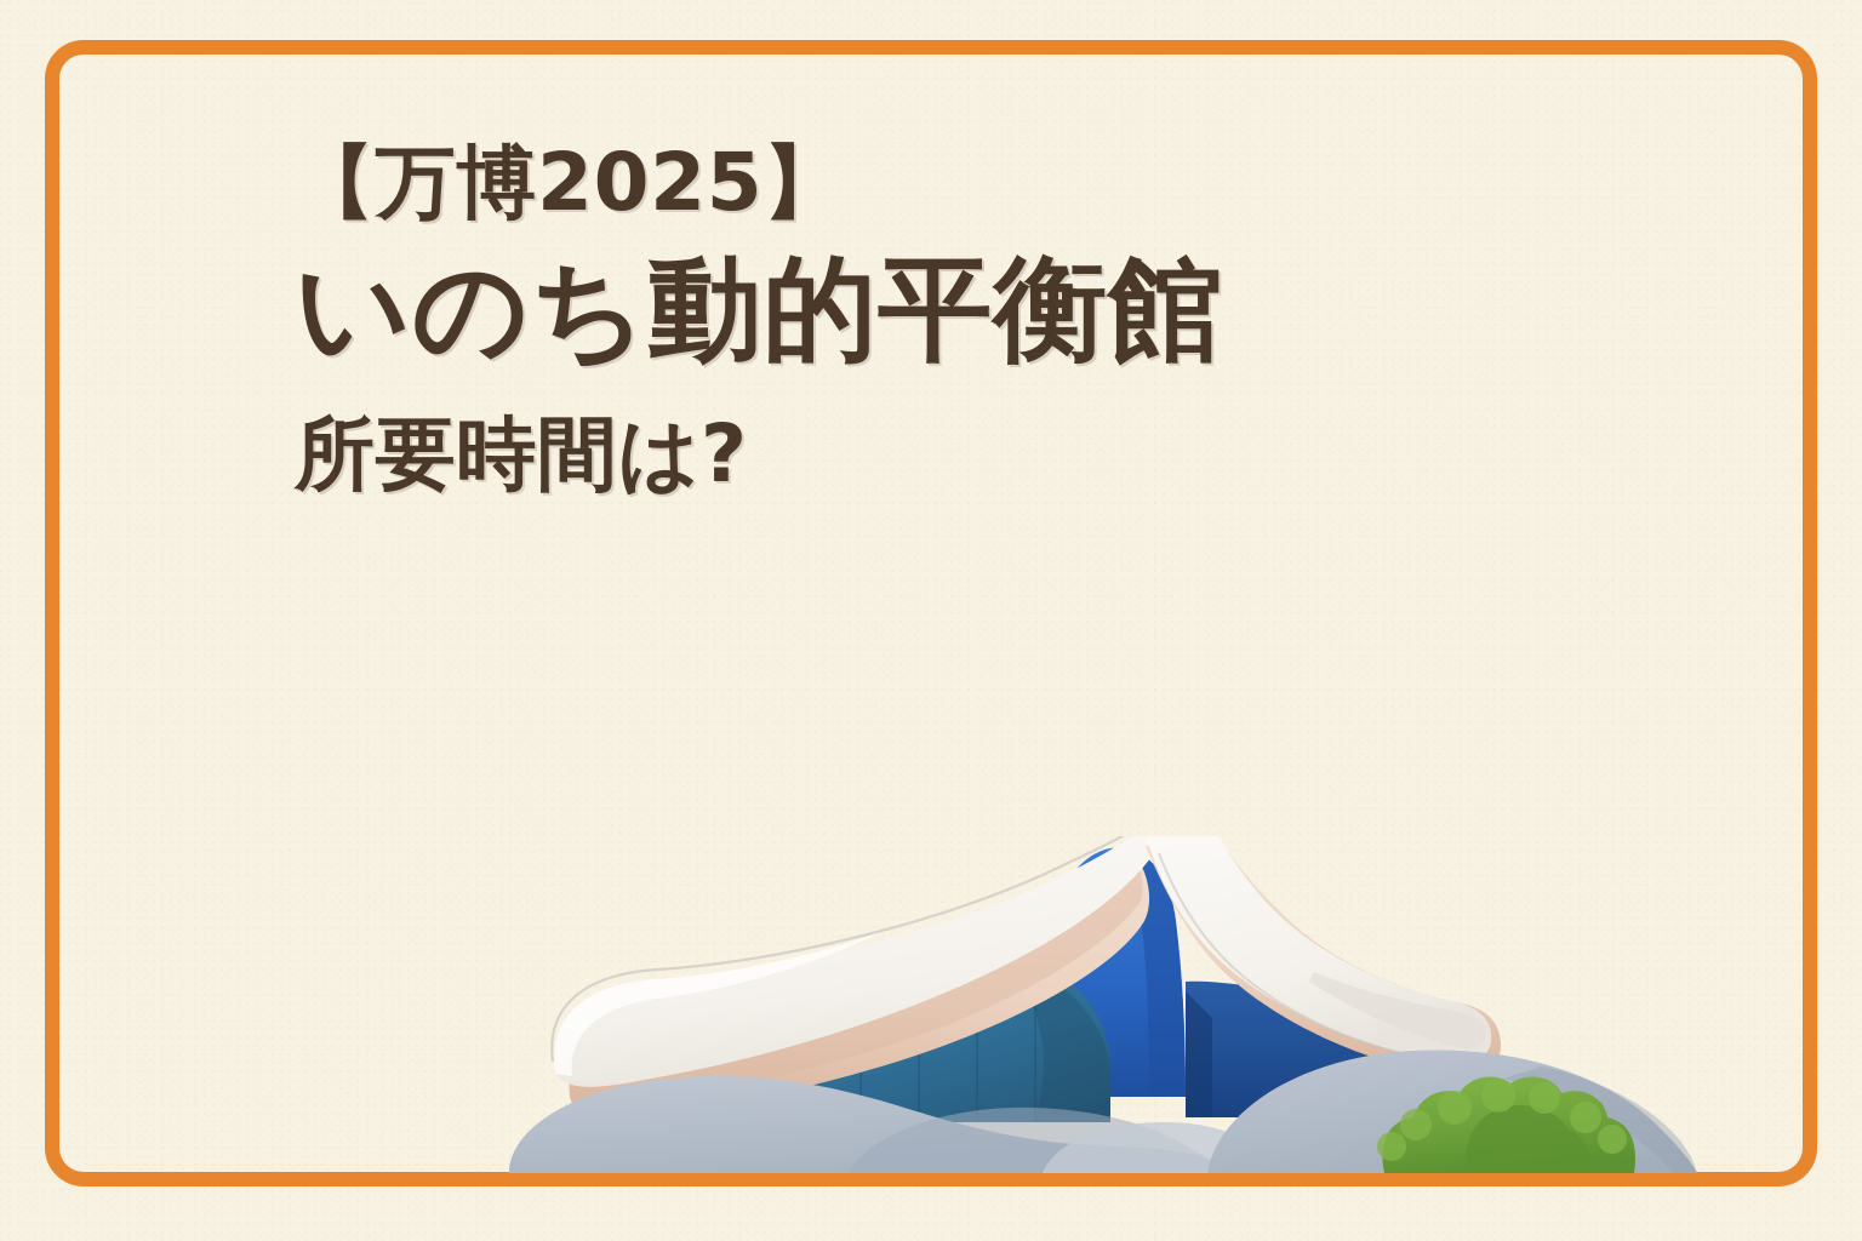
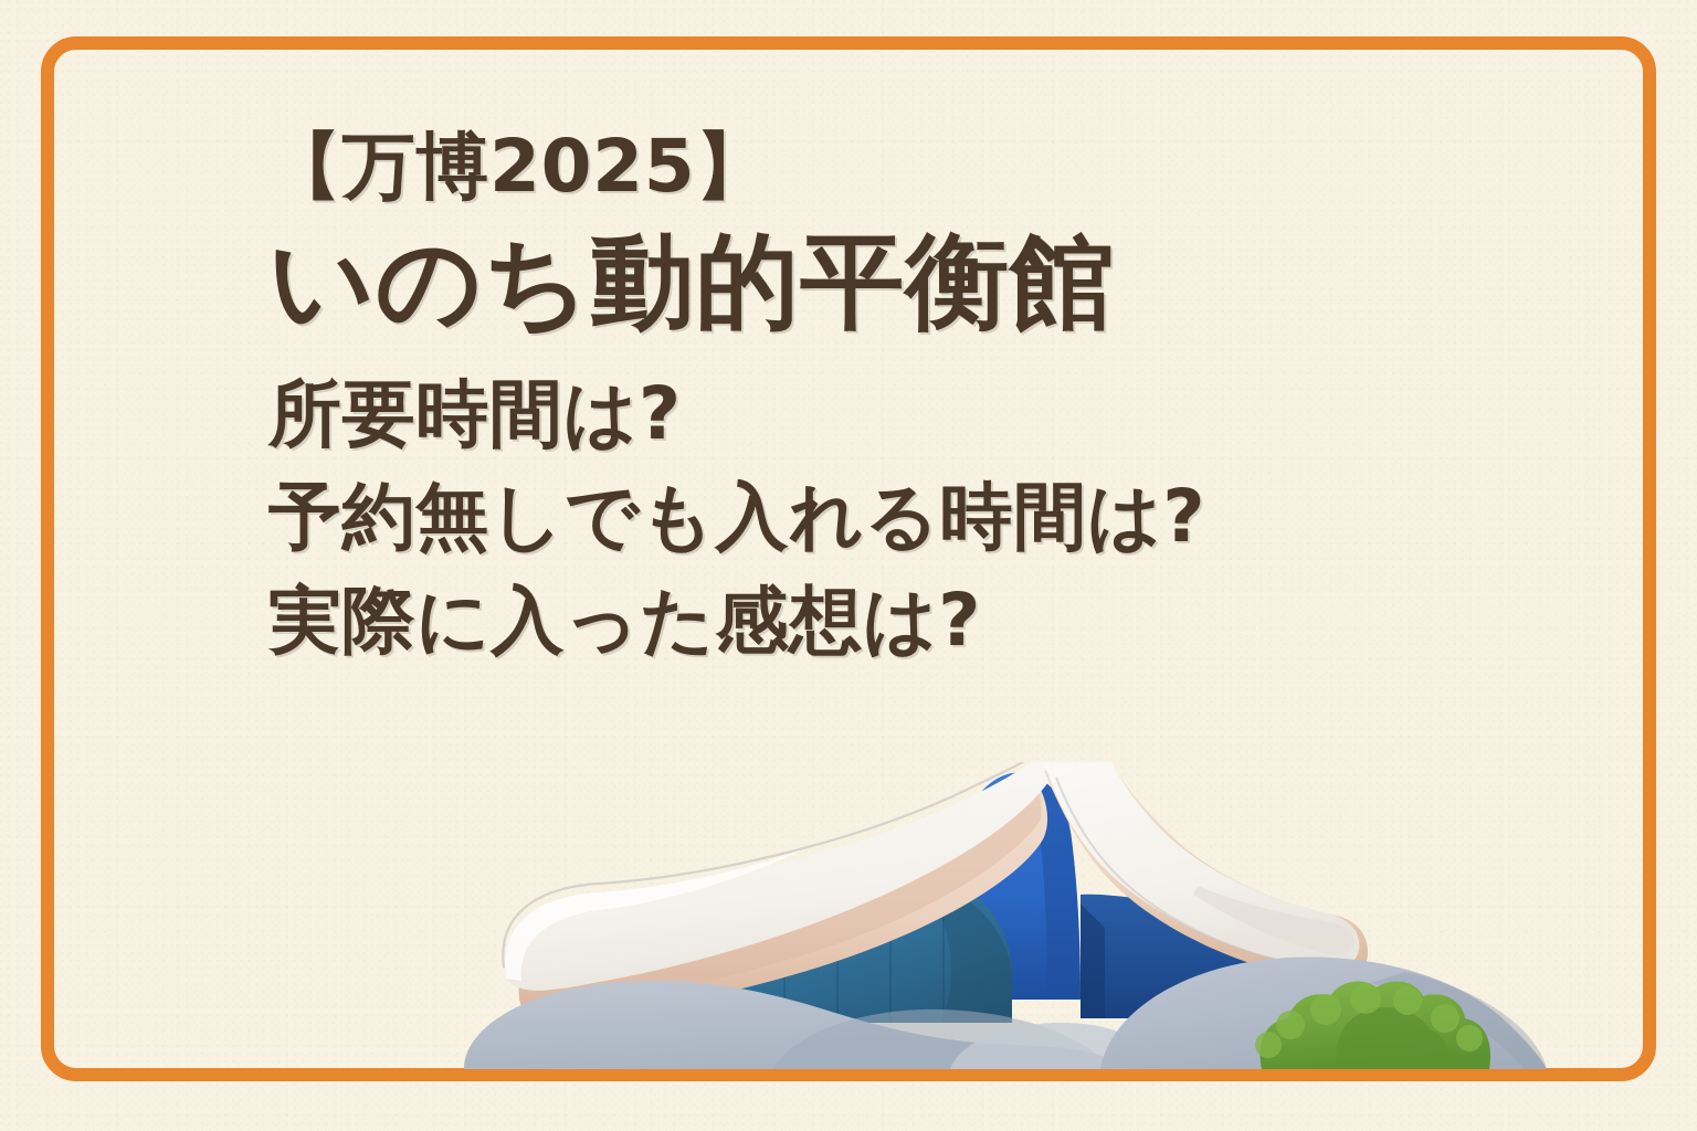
  【万博2025】
  いのち動的平衡館
  所要時間は?
+ 予約無しでも入れる時間は?
+ 実際に入った感想は?
